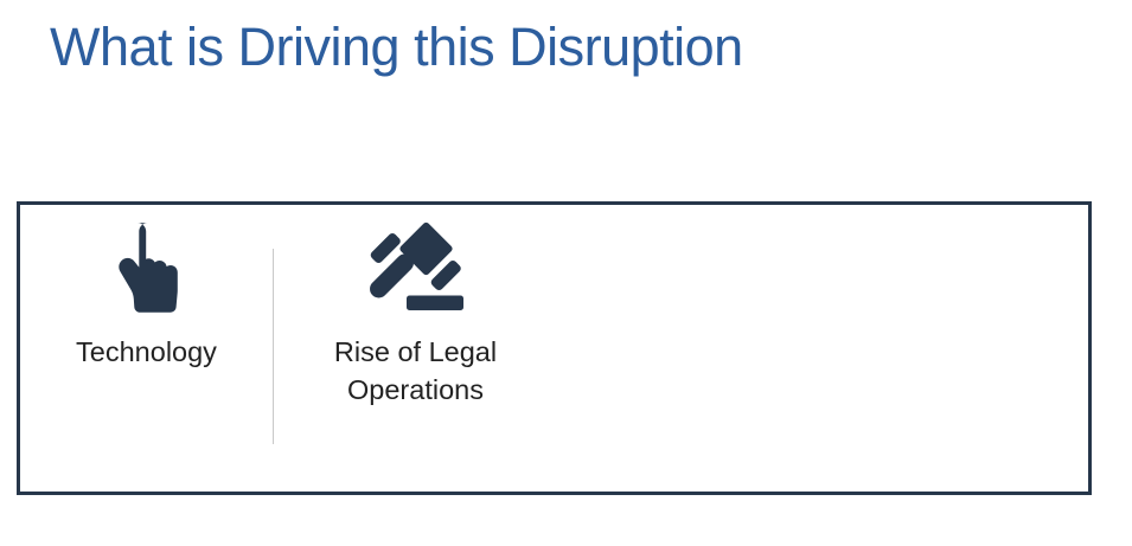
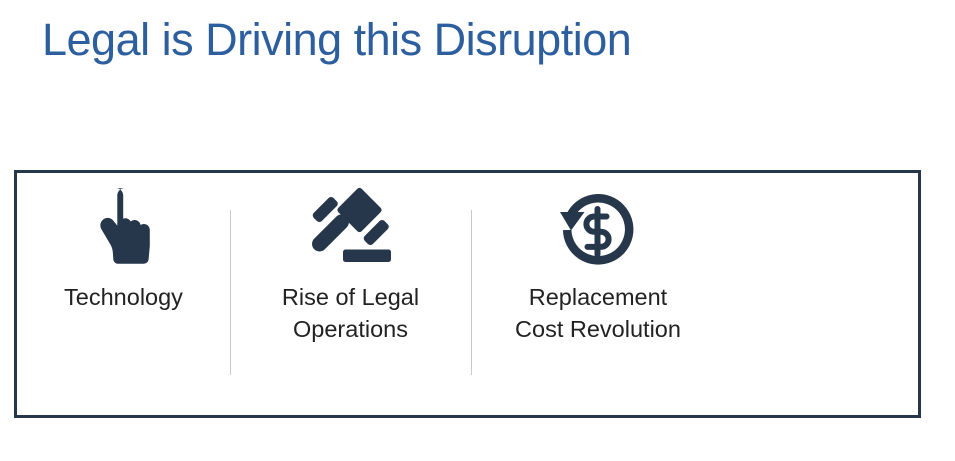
- What is Driving this Disruption
+ Legal is Driving this Disruption
  Technology
  Rise of Legal
  Operations
+ Replacement
+ Cost Revolution
